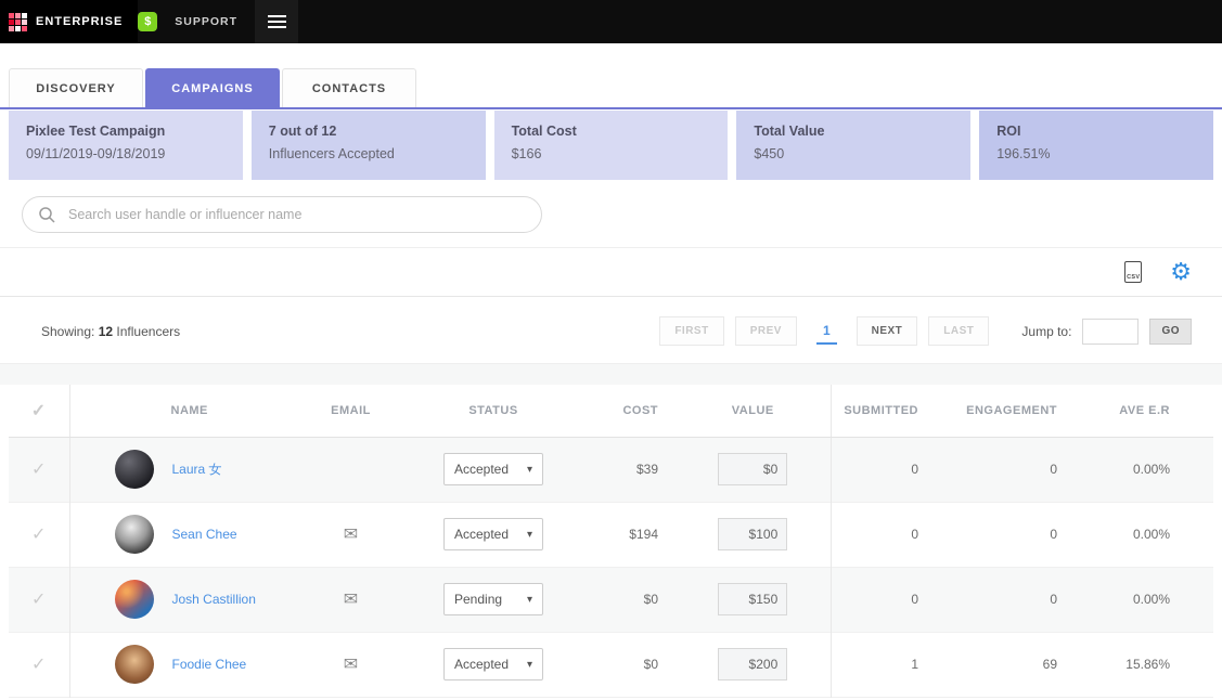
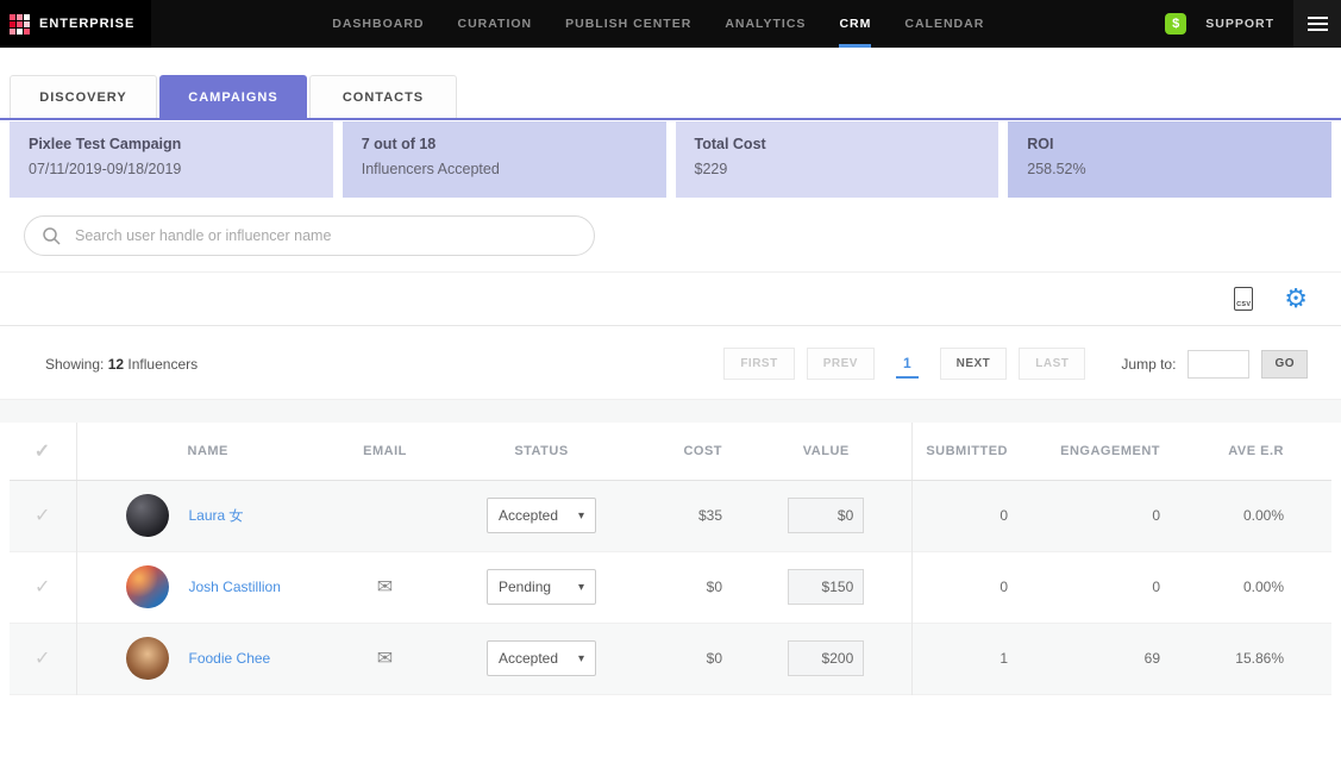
  ENTERPRISE
+ DASHBOARD
+ CURATION
+ PUBLISH CENTER
+ ANALYTICS
+ CRM
+ CALENDAR
  $
  SUPPORT
  DISCOVERY
  CAMPAIGNS
  CONTACTS
  Pixlee Test Campaign
- 09/11/2019-09/18/2019
+ 07/11/2019-09/18/2019
- 7 out of 12
+ 7 out of 18
  Influencers Accepted
  Total Cost
- $166
+ $229
- Total Value
- $450
  ROI
- 196.51%
+ 258.52%
  Search user handle or influencer name
  ⚙
  Showing: 12 Influencers
  FIRST
  PREV
  1
  NEXT
  LAST
  Jump to:
  GO
  ✓	NAME	EMAIL	STATUS	COST	VALUE	SUBMITTED	ENGAGEMENT	AVE E.R
- ✓	Laura 女		Accepted ▾	$39	$0	0	0	0.00%
+ ✓	Laura 女		Accepted ▾	$35	$0	0	0	0.00%
- ✓	Sean Chee	✉	Accepted ▾	$194	$100	0	0	0.00%
  ✓	Josh Castillion	✉	Pending ▾	$0	$150	0	0	0.00%
  ✓	Foodie Chee	✉	Accepted ▾	$0	$200	1	69	15.86%
